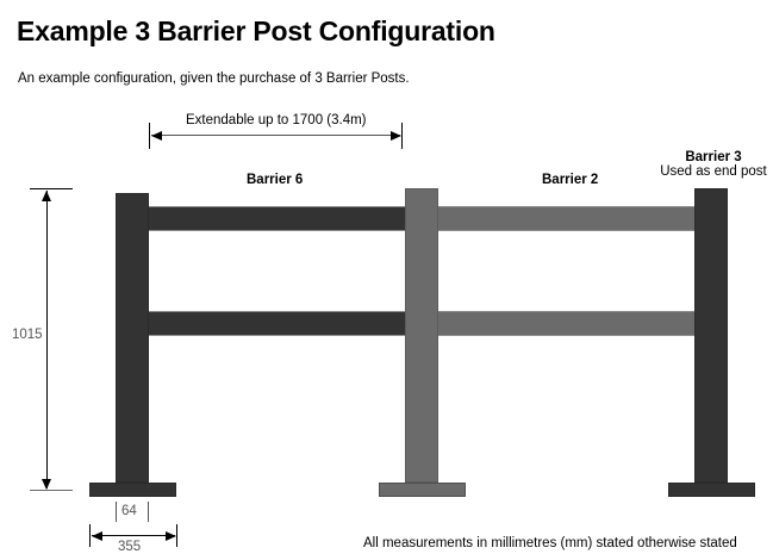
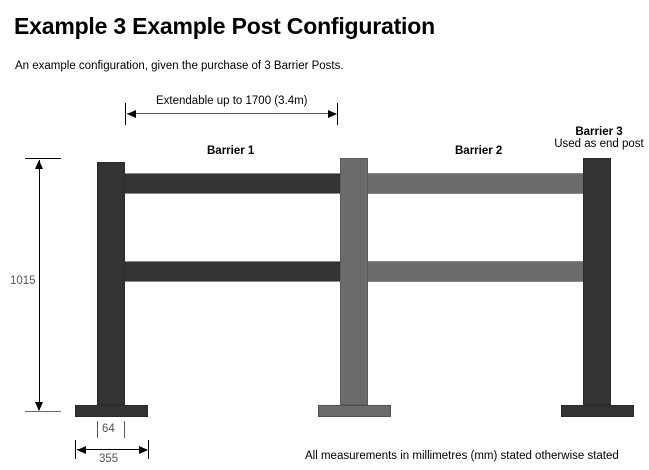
- Example 3 Barrier Post Configuration
+ Example 3 Example Post Configuration
  An example configuration, given the purchase of 3 Barrier Posts.
  Extendable up to 1700 (3.4m)
- Barrier 6
+ Barrier 1
  Barrier 2
  Barrier 3
  Used as end post
  1015
  64
  355
  All measurements in millimetres (mm) stated otherwise stated
